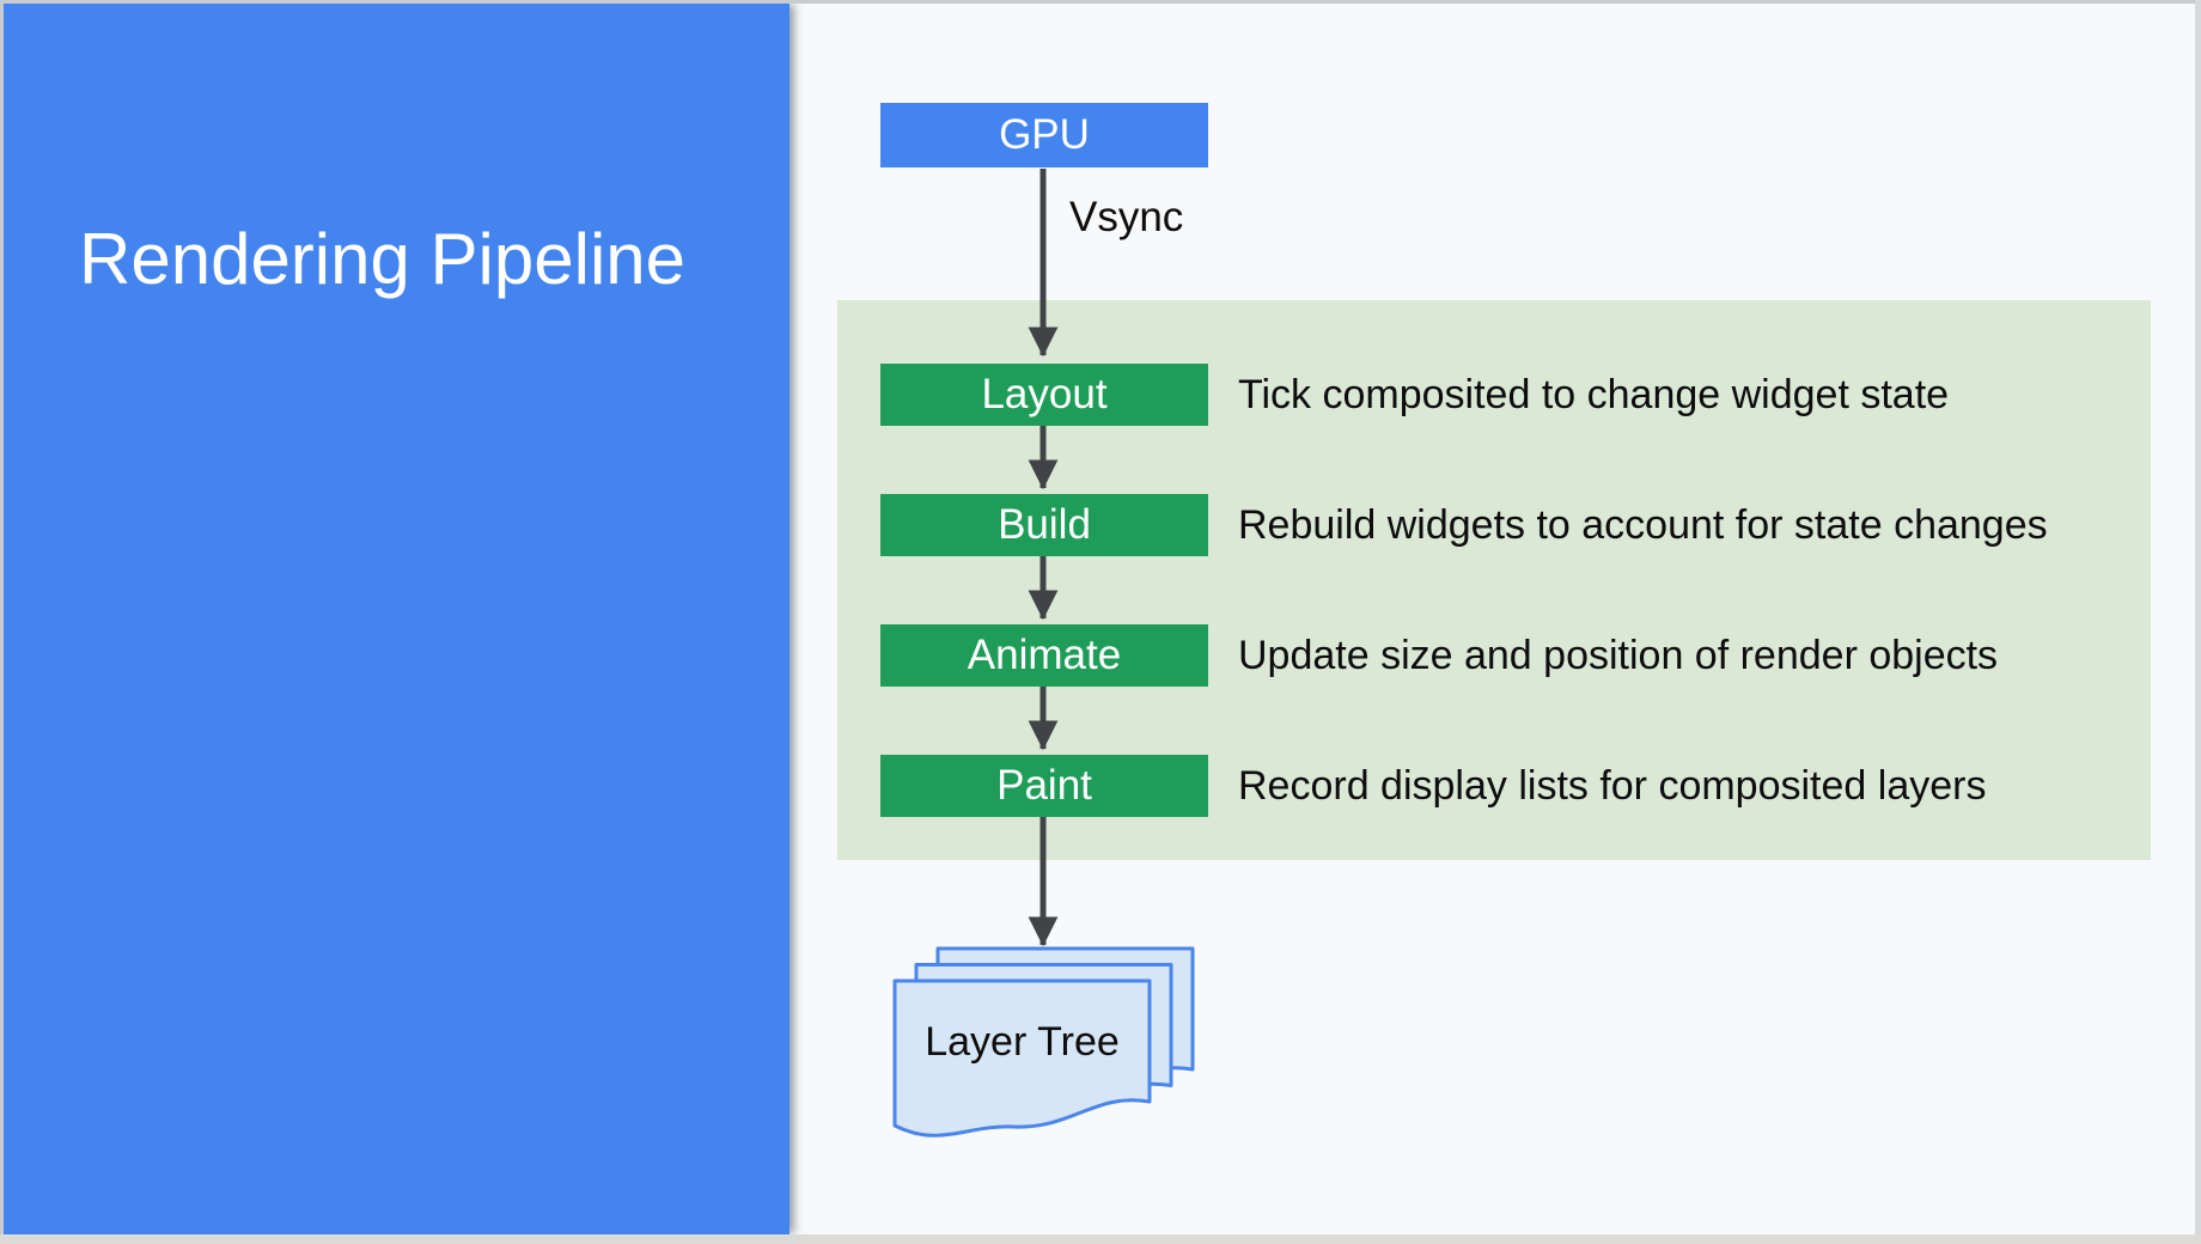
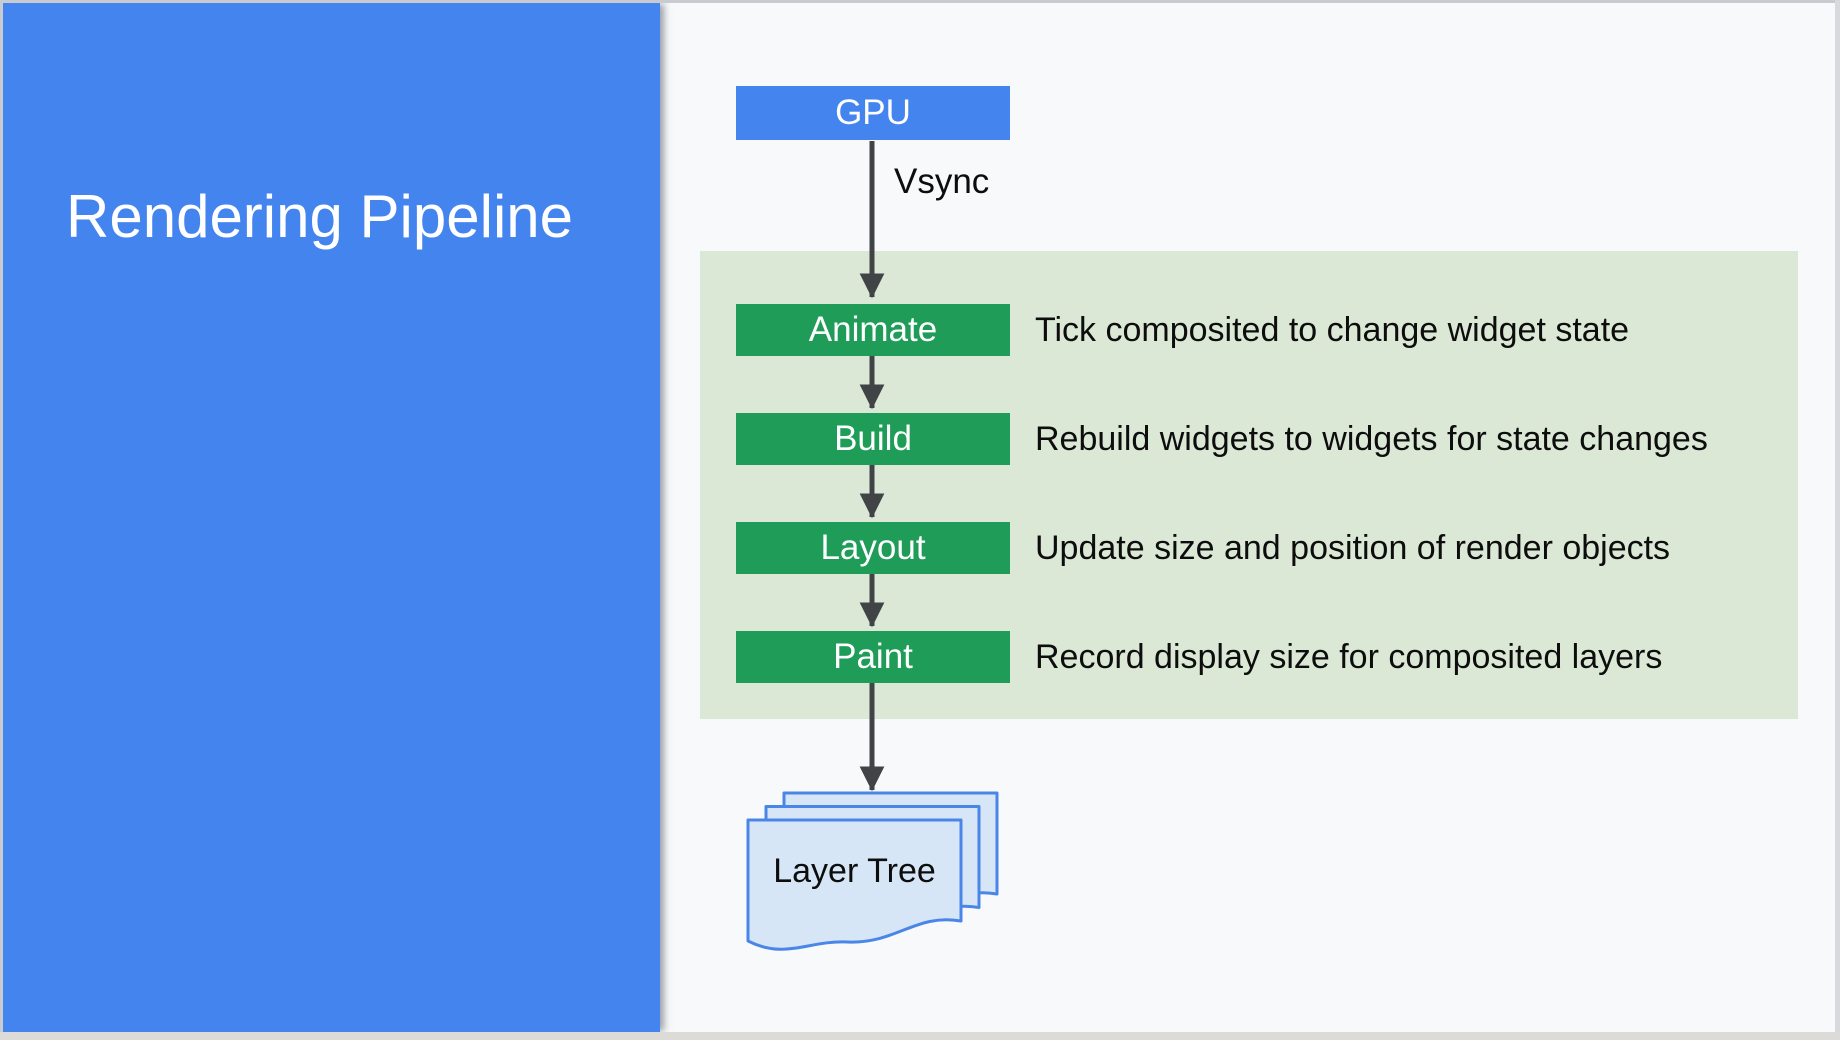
  Rendering Pipeline
  GPU
  Vsync
- Layout
+ Animate
  Tick composited to change widget state
  Build
- Rebuild widgets to account for state changes
+ Rebuild widgets to widgets for state changes
- Animate
+ Layout
  Update size and position of render objects
  Paint
- Record display lists for composited layers
+ Record display size for composited layers
  Layer Tree
